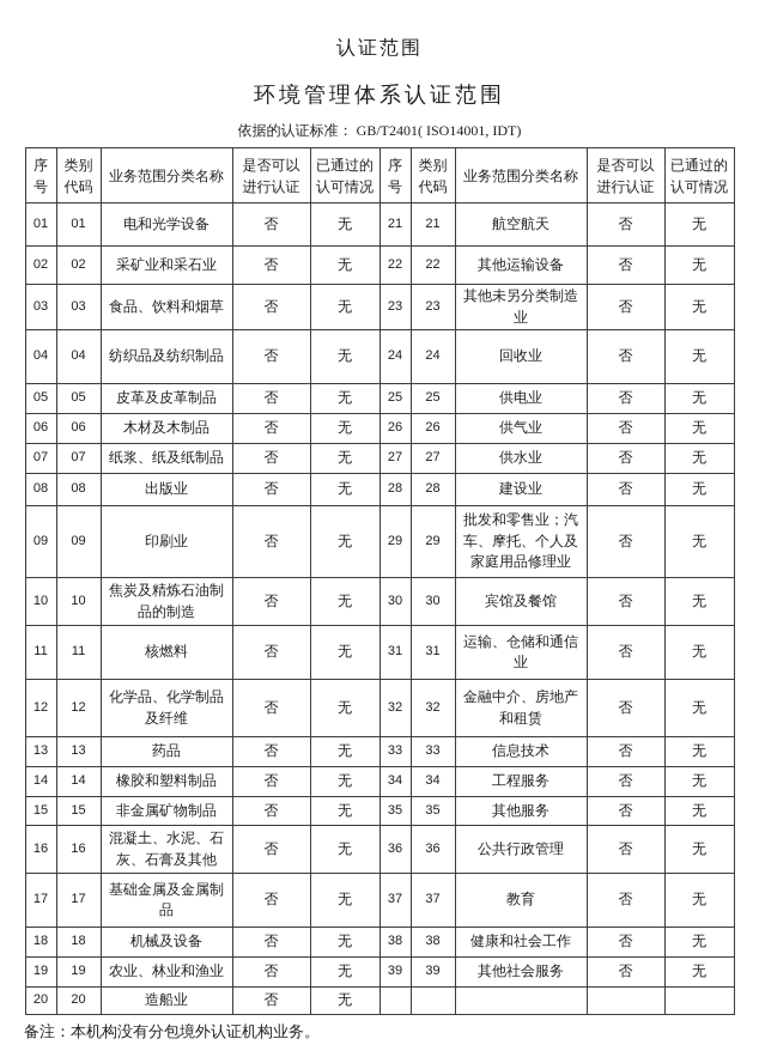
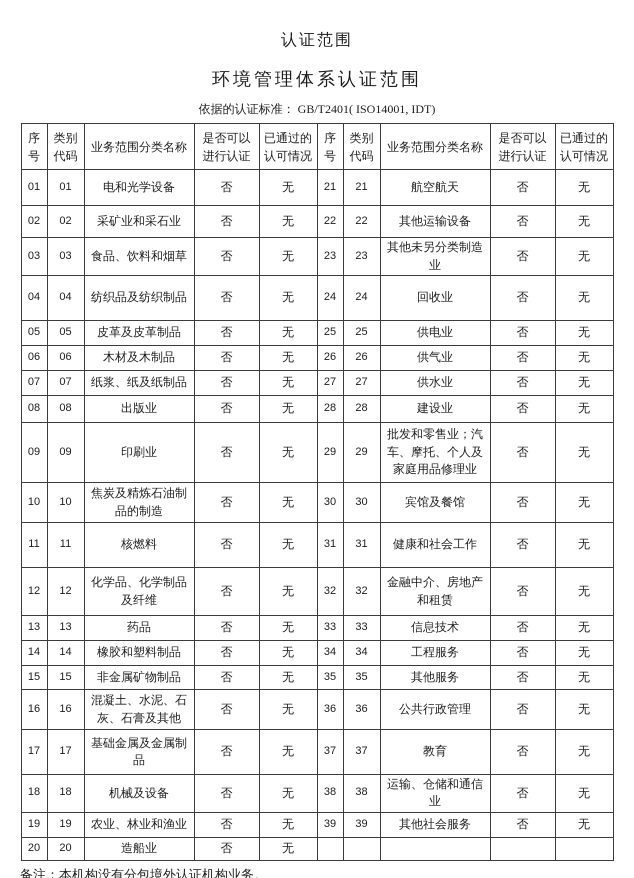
  认证范围
  环境管理体系认证范围
  依据的认证标准： GB/T2401( ISO14001, IDT)
  序 号	类别 代码	业务范围分类名称	是否可以 进行认证	已通过的 认可情况	序 号	类别 代码	业务范围分类名称	是否可以 进行认证	已通过的 认可情况
  01	01	电和光学设备	否	无	21	21	航空航天	否	无
  02	02	采矿业和采石业	否	无	22	22	其他运输设备	否	无
  03	03	食品、饮料和烟草	否	无	23	23	其他未另分类制造业	否	无
  04	04	纺织品及纺织制品	否	无	24	24	回收业	否	无
  05	05	皮革及皮革制品	否	无	25	25	供电业	否	无
  06	06	木材及木制品	否	无	26	26	供气业	否	无
  07	07	纸浆、纸及纸制品	否	无	27	27	供水业	否	无
  08	08	出版业	否	无	28	28	建设业	否	无
  09	09	印刷业	否	无	29	29	批发和零售业；汽车、摩托、个人及家庭用品修理业	否	无
  10	10	焦炭及精炼石油制品的制造	否	无	30	30	宾馆及餐馆	否	无
- 11	11	核燃料	否	无	31	31	运输、仓储和通信业	否	无
+ 11	11	核燃料	否	无	31	31	健康和社会工作	否	无
  12	12	化学品、化学制品及纤维	否	无	32	32	金融中介、房地产和租赁	否	无
  13	13	药品	否	无	33	33	信息技术	否	无
  14	14	橡胶和塑料制品	否	无	34	34	工程服务	否	无
  15	15	非金属矿物制品	否	无	35	35	其他服务	否	无
  16	16	混凝土、水泥、石灰、石膏及其他	否	无	36	36	公共行政管理	否	无
  17	17	基础金属及金属制品	否	无	37	37	教育	否	无
- 18	18	机械及设备	否	无	38	38	健康和社会工作	否	无
+ 18	18	机械及设备	否	无	38	38	运输、仓储和通信业	否	无
  19	19	农业、林业和渔业	否	无	39	39	其他社会服务	否	无
  20	20	造船业	否	无
  备注：本机构没有分包境外认证机构业务。
